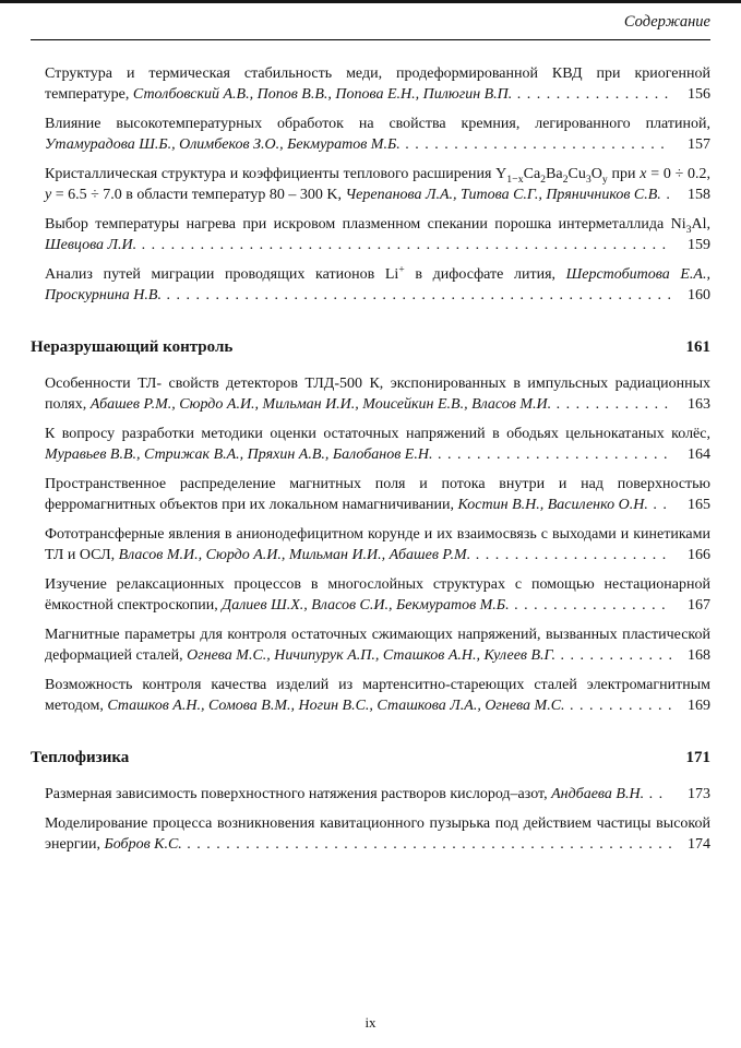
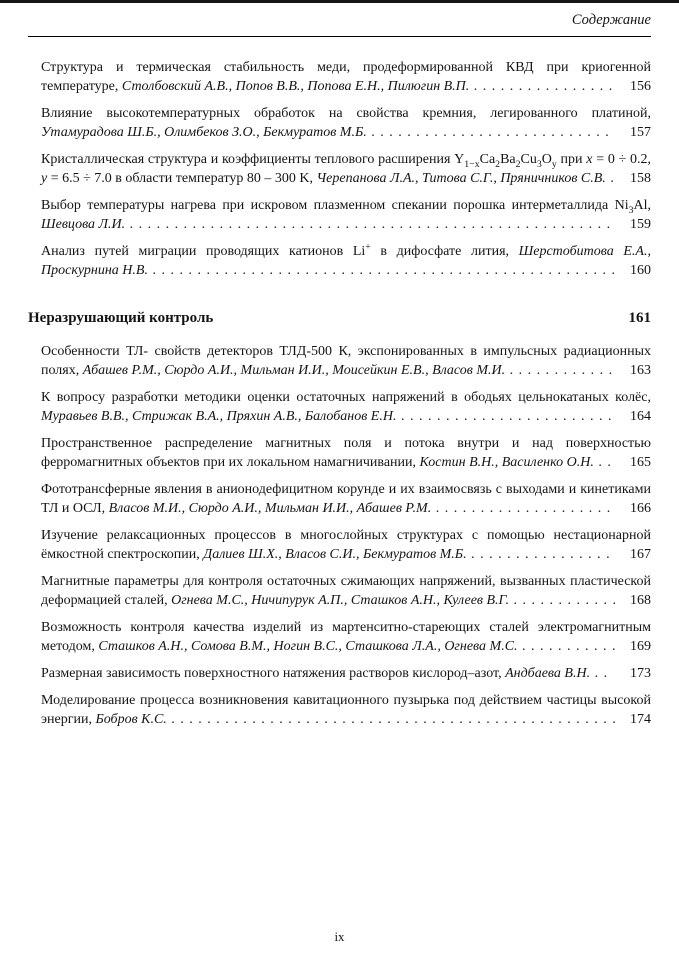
  Содержание
  Структура и термическая стабильность меди, продеформированной КВД при криогенной температуре, Столбовский А.В., Попов В.В., Попова Е.Н., Пилюгин В.П. . . . . . . . . . . . . . . . .
  156
  Влияние высокотемпературных обработок на свойства кремния, легированного платиной, Утамурадова Ш.Б., Олимбеков З.О., Бекмуратов М.Б. . . . . . . . . . . . . . . . . . . . . . . . . . . .
  157
  Кристаллическая структура и коэффициенты теплового расширения Y1−xCa2Ba2Cu3Oy при x = 0 ÷ 0.2, y = 6.5 ÷ 7.0 в области температур 80 – 300 K, Черепанова Л.А., Титова С.Г., Пряничников С.В. .
  158
  Выбор температуры нагрева при искровом плазменном спекании порошка интерметаллида Ni3Al, Шевцова Л.И. . . . . . . . . . . . . . . . . . . . . . . . . . . . . . . . . . . . . . . . . . . . . . . . . . . . . . .
  159
  Анализ путей миграции проводящих катионов Li+ в дифосфате лития, Шерстобитова Е.А., Проскурнина Н.В. . . . . . . . . . . . . . . . . . . . . . . . . . . . . . . . . . . . . . . . . . . . . . . . . . . . .
  160
  Неразрушающий контроль
  161
  Особенности ТЛ- свойств детекторов ТЛД-500 К, экспонированных в импульсных радиационных полях, Абашев Р.М., Сюрдо А.И., Мильман И.И., Моисейкин Е.В., Власов М.И. . . . . . . . . . . . .
  163
  К вопросу разработки методики оценки остаточных напряжений в ободьях цельнокатаных колёс, Муравьев В.В., Стрижак В.А., Пряхин А.В., Балобанов Е.Н. . . . . . . . . . . . . . . . . . . . . . . . .
  164
  Пространственное распределение магнитных поля и потока внутри и над поверхностью ферромагнитных объектов при их локальном намагничивании, Костин В.Н., Василенко О.Н. . .
  165
  Фототрансферные явления в анионодефицитном корунде и их взаимосвязь с выходами и кинетиками ТЛ и ОСЛ, Власов М.И., Сюрдо А.И., Мильман И.И., Абашев Р.М. . . . . . . . . . . . . . . . . . . . .
  166
  Изучение релаксационных процессов в многослойных структурах с помощью нестационарной ёмкостной спектроскопии, Далиев Ш.Х., Власов С.И., Бекмуратов М.Б. . . . . . . . . . . . . . . . .
  167
  Магнитные параметры для контроля остаточных сжимающих напряжений, вызванных пластической деформацией сталей, Огнева М.С., Ничипурук А.П., Сташков А.Н., Кулеев В.Г. . . . . . . . . . . . .
  168
  Возможность контроля качества изделий из мартенситно-стареющих сталей электромагнитным методом, Сташков А.Н., Сомова В.М., Ногин В.С., Сташкова Л.А., Огнева М.С. . . . . . . . . . . .
  169
- Теплофизика
- 171
  Размерная зависимость поверхностного натяжения растворов кислород–азот, Андбаева В.Н. . .
  173
  Моделирование процесса возникновения кавитационного пузырька под действием частицы высокой энергии, Бобров К.С. . . . . . . . . . . . . . . . . . . . . . . . . . . . . . . . . . . . . . . . . . . . . . . . . . .
  174
  ix
